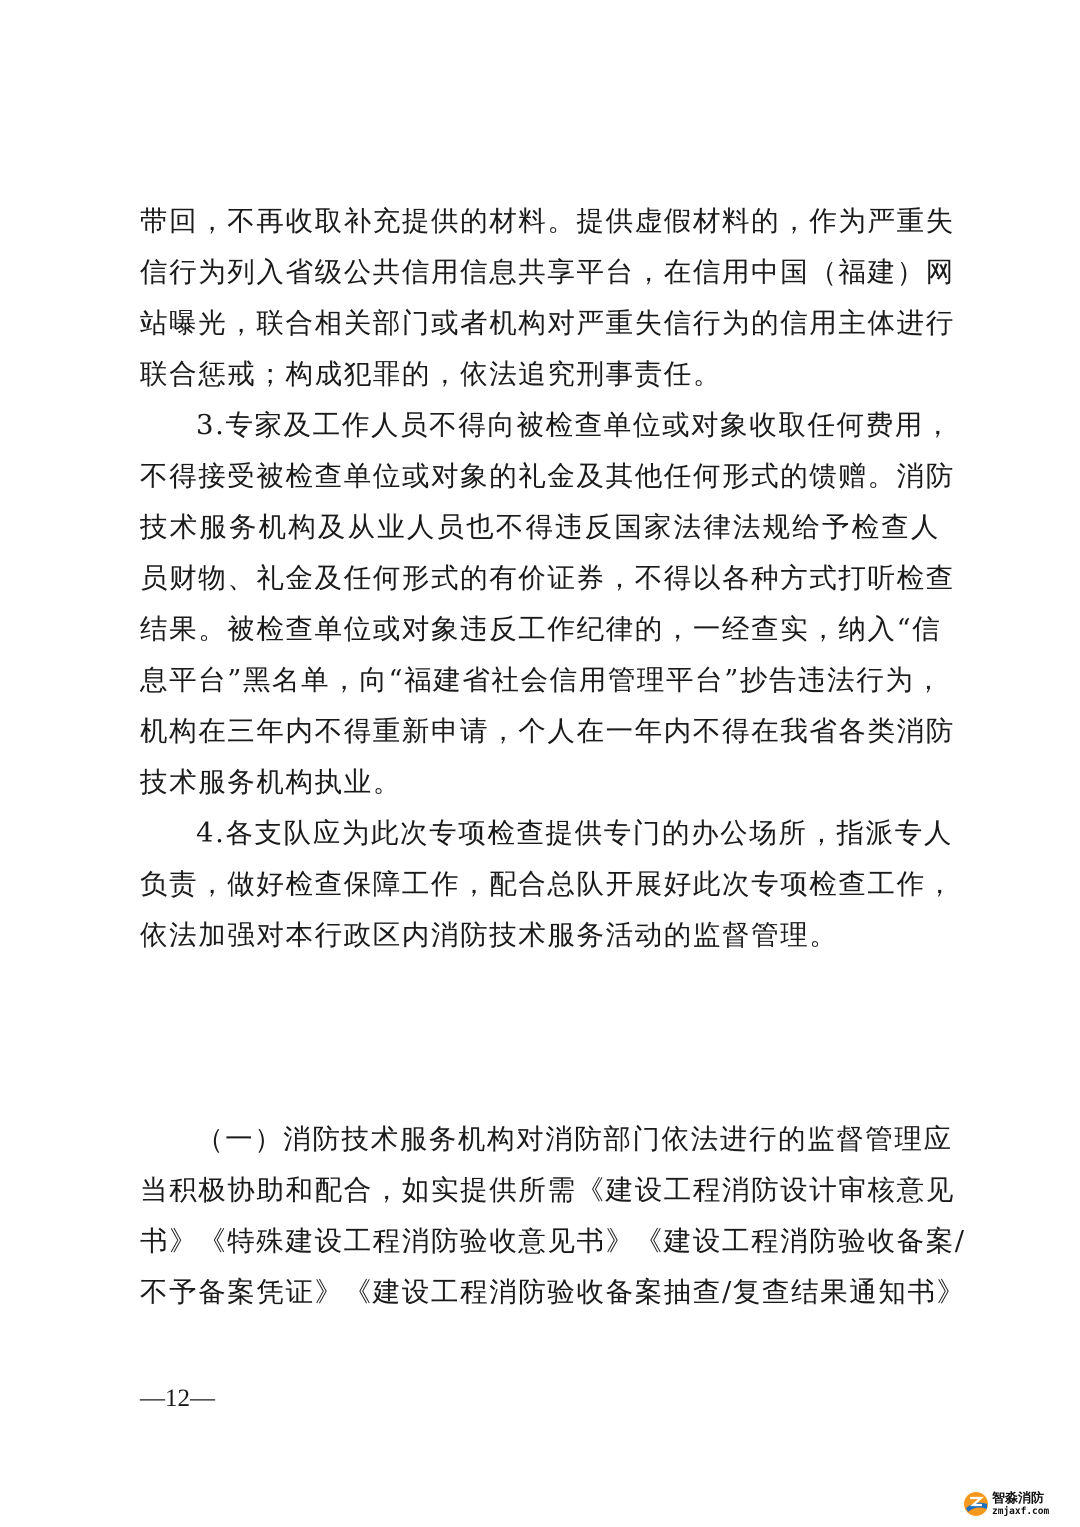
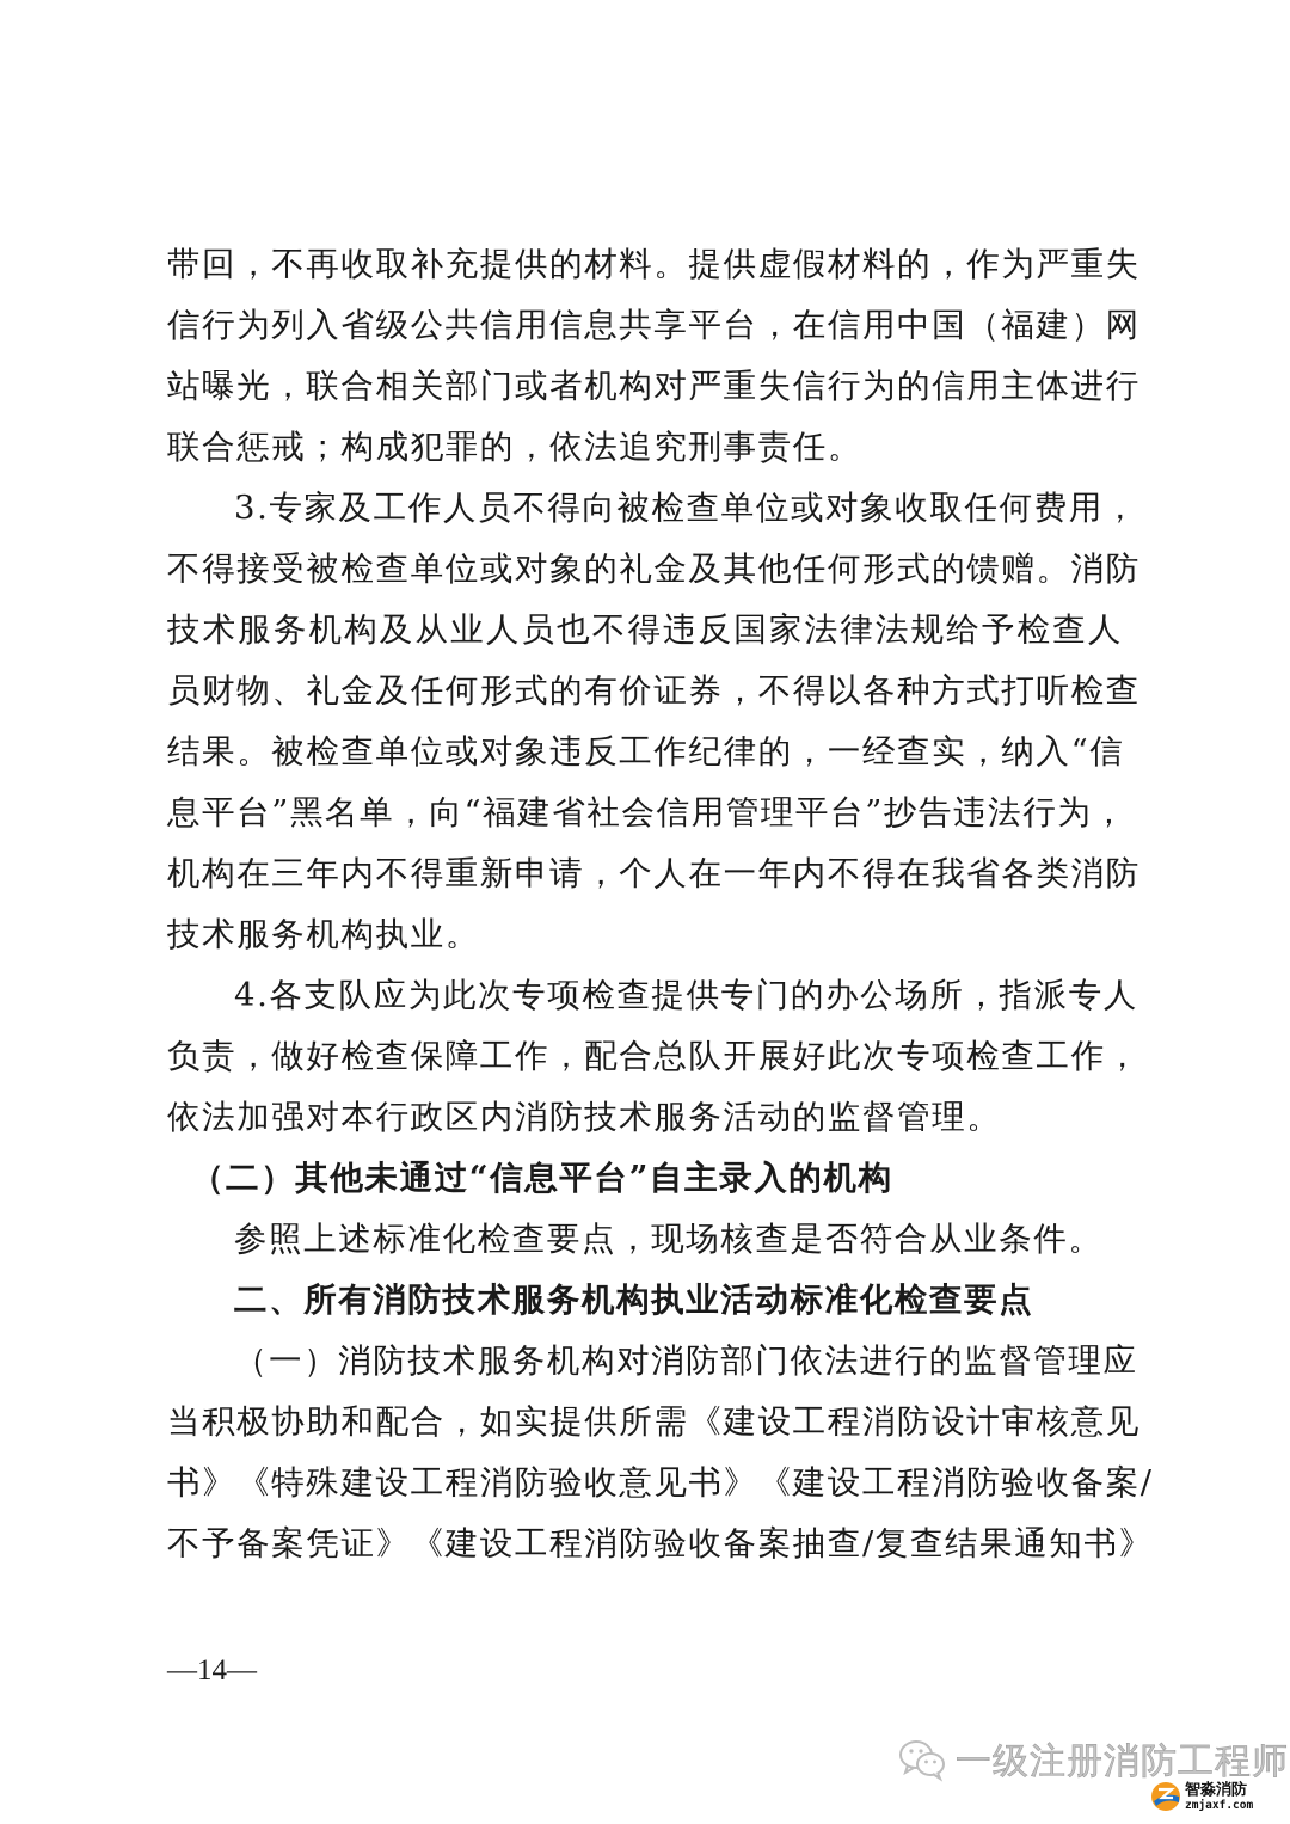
  带回，不再收取补充提供的材料。提供虚假材料的，作为严重失
  信行为列入省级公共信用信息共享平台，在信用中国（福建）网
  站曝光，联合相关部门或者机构对严重失信行为的信用主体进行
  联合惩戒；构成犯罪的，依法追究刑事责任。
  3.专家及工作人员不得向被检查单位或对象收取任何费用，
  不得接受被检查单位或对象的礼金及其他任何形式的馈赠。消防
  技术服务机构及从业人员也不得违反国家法律法规给予检查人
  员财物、礼金及任何形式的有价证券，不得以各种方式打听检查
  结果。被检查单位或对象违反工作纪律的，一经查实，纳入“信
  息平台”黑名单，向“福建省社会信用管理平台”抄告违法行为，
  机构在三年内不得重新申请，个人在一年内不得在我省各类消防
  技术服务机构执业。
  4.各支队应为此次专项检查提供专门的办公场所，指派专人
  负责，做好检查保障工作，配合总队开展好此次专项检查工作，
  依法加强对本行政区内消防技术服务活动的监督管理。
+ （二）其他未通过“信息平台”自主录入的机构
+ 参照上述标准化检查要点，现场核查是否符合从业条件。
+ 二、所有消防技术服务机构执业活动标准化检查要点
  （一）消防技术服务机构对消防部门依法进行的监督管理应
  当积极协助和配合，如实提供所需《建设工程消防设计审核意见
  书》《特殊建设工程消防验收意见书》《建设工程消防验收备案/
  不予备案凭证》《建设工程消防验收备案抽查/复查结果通知书》
- —12—
+ —14—
+ 一级注册消防工程师
  智淼消防
  zmjaxf.com
